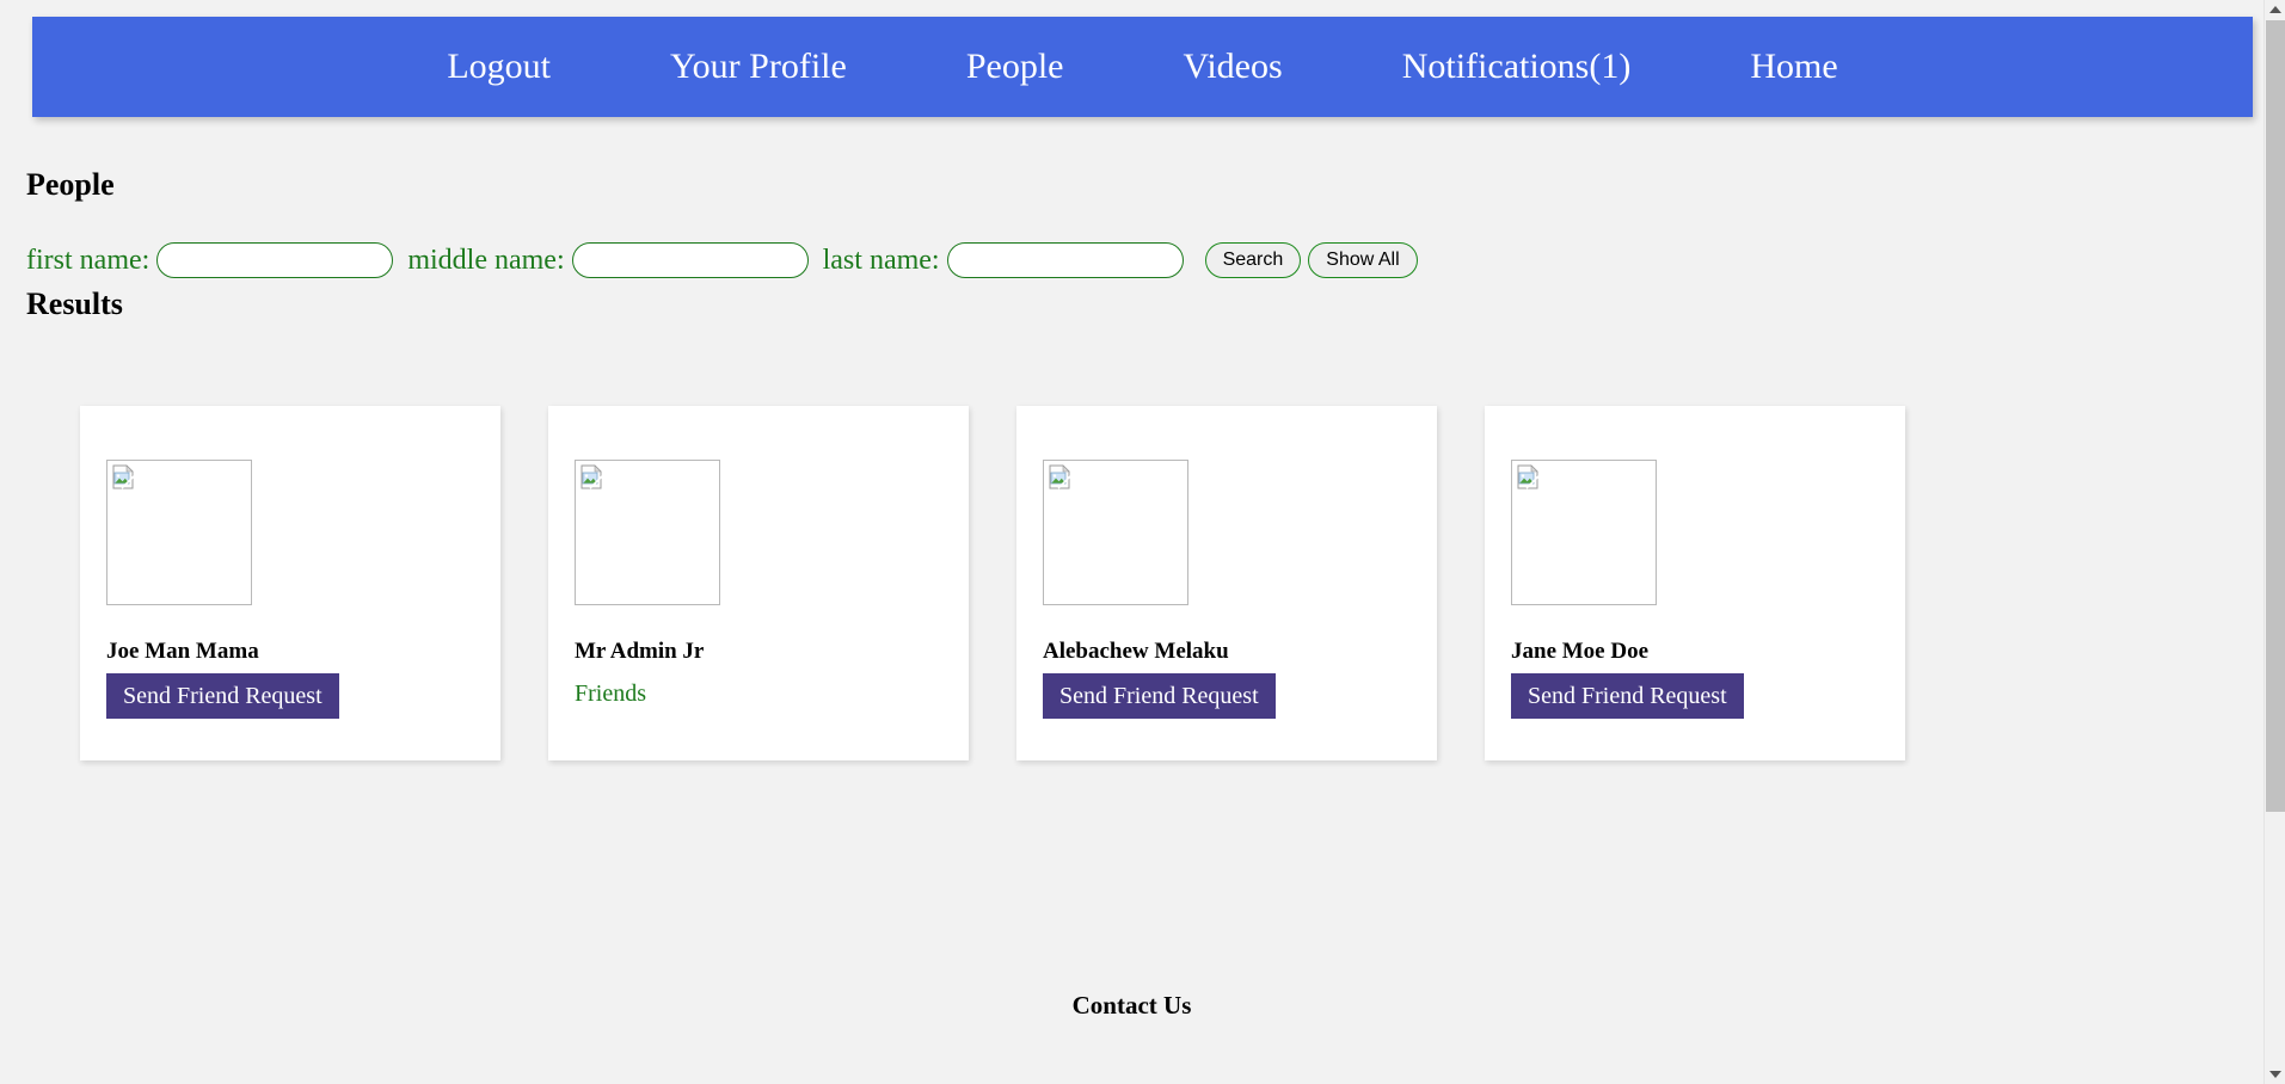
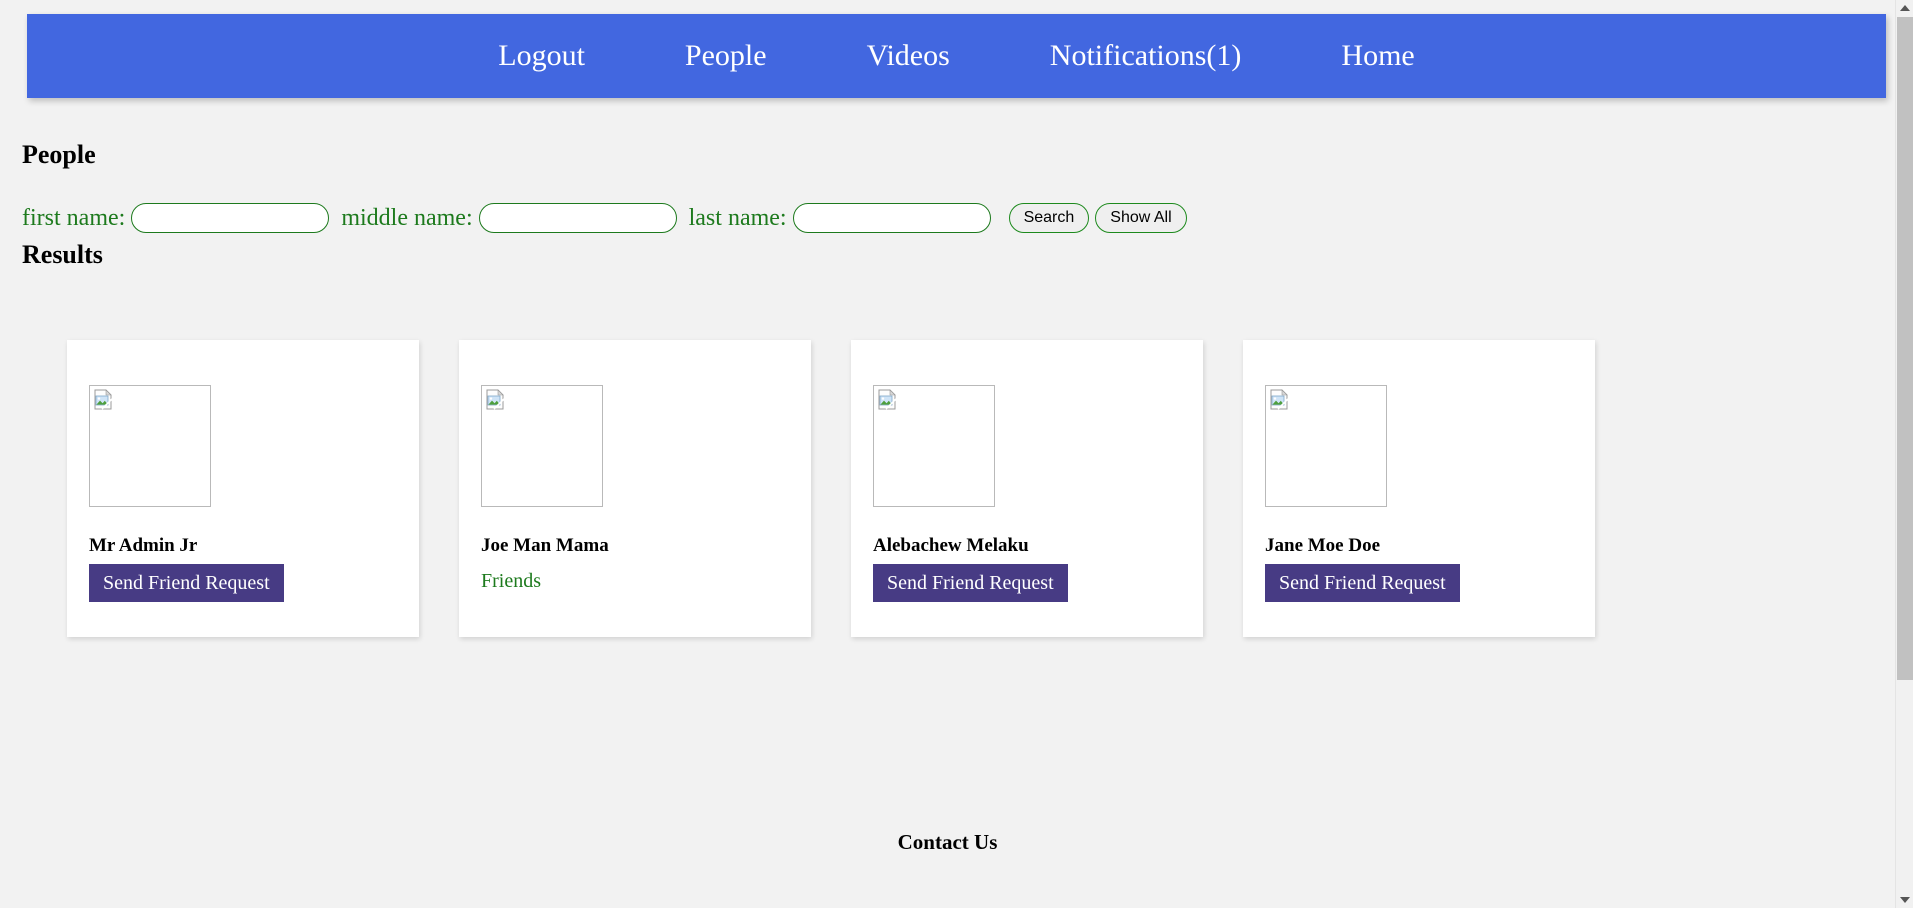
  Logout
- Your Profile
  People
  Videos
  Notifications(1)
  Home
  People
  first name:
  middle name:
  last name:
  Search
  Show All
  Results
- Joe Man Mama
+ Mr Admin Jr
  Send Friend Request
- Mr Admin Jr
+ Joe Man Mama
  Friends
  Alebachew Melaku
  Send Friend Request
  Jane Moe Doe
  Send Friend Request
  Contact Us
